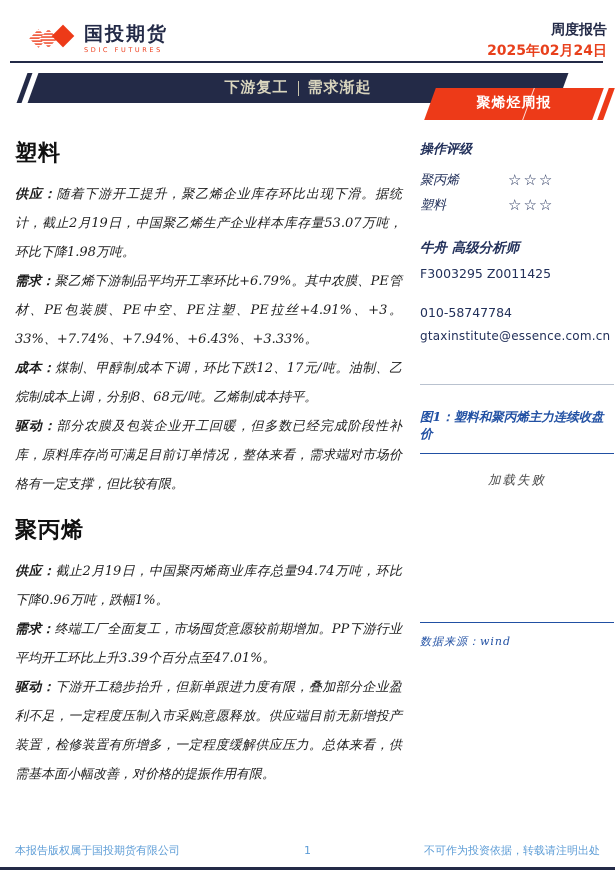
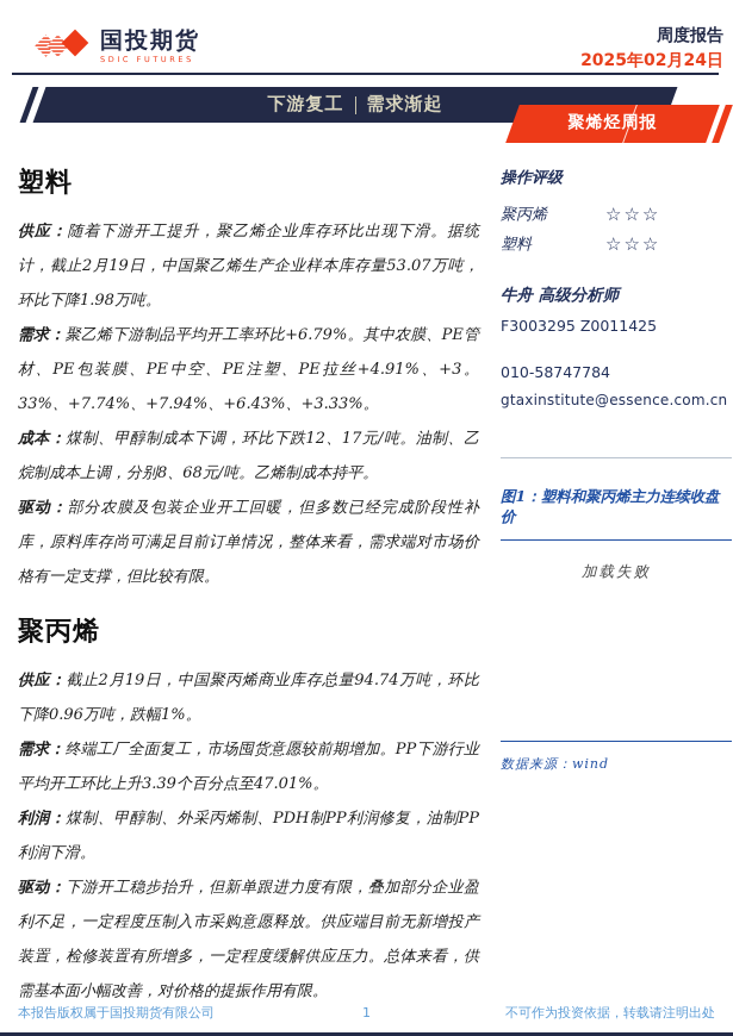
  国投期货
  SDIC FUTURES
  周度报告
  2025年02月24日
  下游复工
  需求渐起
  聚烯烃周报
  塑料
  供应：随着下游开工提升，聚乙烯企业库存环比出现下滑。据统计，截止2月19日，中国聚乙烯生产企业样本库存量53.07万吨，环比下降1.98万吨。
  需求：聚乙烯下游制品平均开工率环比+6.79%。其中农膜、PE管材、PE包装膜、PE中空、PE注塑、PE拉丝+4.91%、+3。33%、+7.74%、+7.94%、+6.43%、+3.33%。
  成本：煤制、甲醇制成本下调，环比下跌12、17元/吨。油制、乙烷制成本上调，分别8、68元/吨。乙烯制成本持平。
  驱动：部分农膜及包装企业开工回暖，但多数已经完成阶段性补库，原料库存尚可满足目前订单情况，整体来看，需求端对市场价格有一定支撑，但比较有限。
  聚丙烯
  供应：截止2月19日，中国聚丙烯商业库存总量94.74万吨，环比下降0.96万吨，跌幅1%。
  需求：终端工厂全面复工，市场囤货意愿较前期增加。PP下游行业平均开工环比上升3.39个百分点至47.01%。
+ 利润：煤制、甲醇制、外采丙烯制、PDH制PP利润修复，油制PP利润下滑。
  驱动：下游开工稳步抬升，但新单跟进力度有限，叠加部分企业盈利不足，一定程度压制入市采购意愿释放。供应端目前无新增投产装置，检修装置有所增多，一定程度缓解供应压力。总体来看，供需基本面小幅改善，对价格的提振作用有限。
  操作评级
  聚丙烯
  ☆☆☆
  塑料
  ☆☆☆
  牛舟 高级分析师
  F3003295 Z0011425
  010-58747784
  gtaxinstitute@essence.com.cn
  图1：塑料和聚丙烯主力连续收盘价
  加载失败
  数据来源：wind
  本报告版权属于国投期货有限公司
  1
  不可作为投资依据，转载请注明出处
